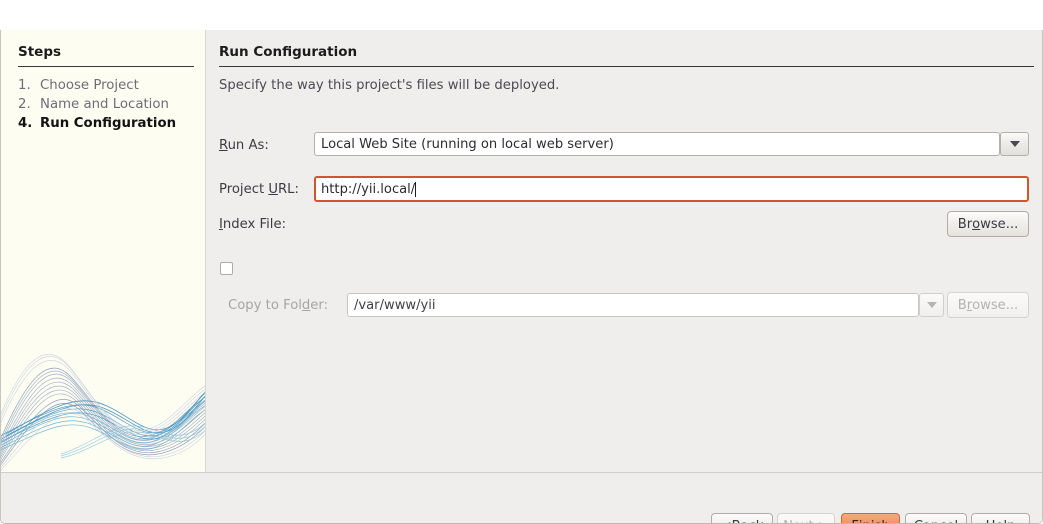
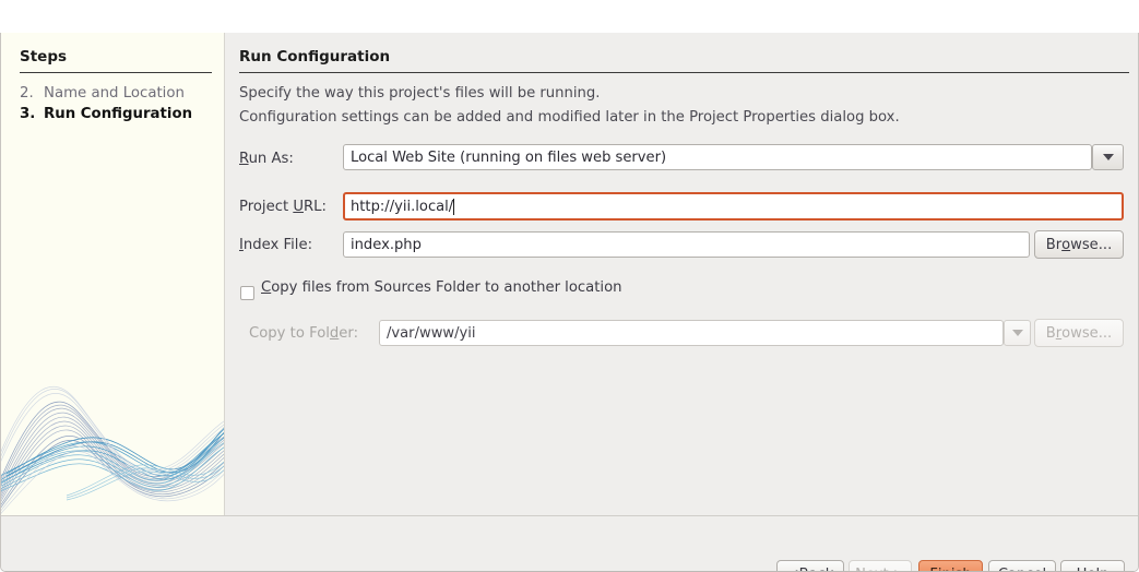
  Steps
- 1.
- Choose Project
  2.
  Name and Location
- 4.
+ 3.
  Run Configuration
  Run Configuration
- Specify the way this project's files will be deployed.
+ Specify the way this project's files will be running.
+ Configuration settings can be added and modified later in the Project Properties dialog box.
  Run As:
- Local Web Site (running on local web server)
+ Local Web Site (running on files web server)
  Project URL:
  http://yii.local/
  Index File:
+ index.php
  Br
  o
  wse...
+ Copy files from Sources Folder to another location
  Copy to Folder:
  /var/www/yii
  B
  r
  owse...
